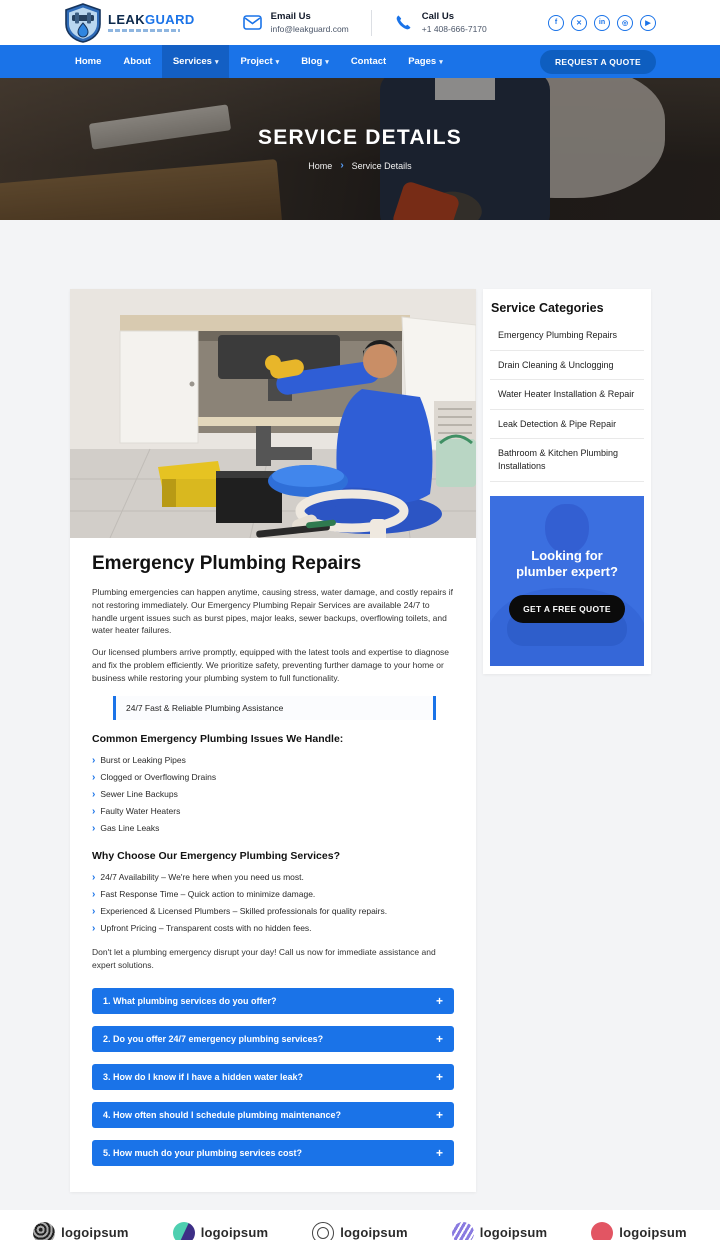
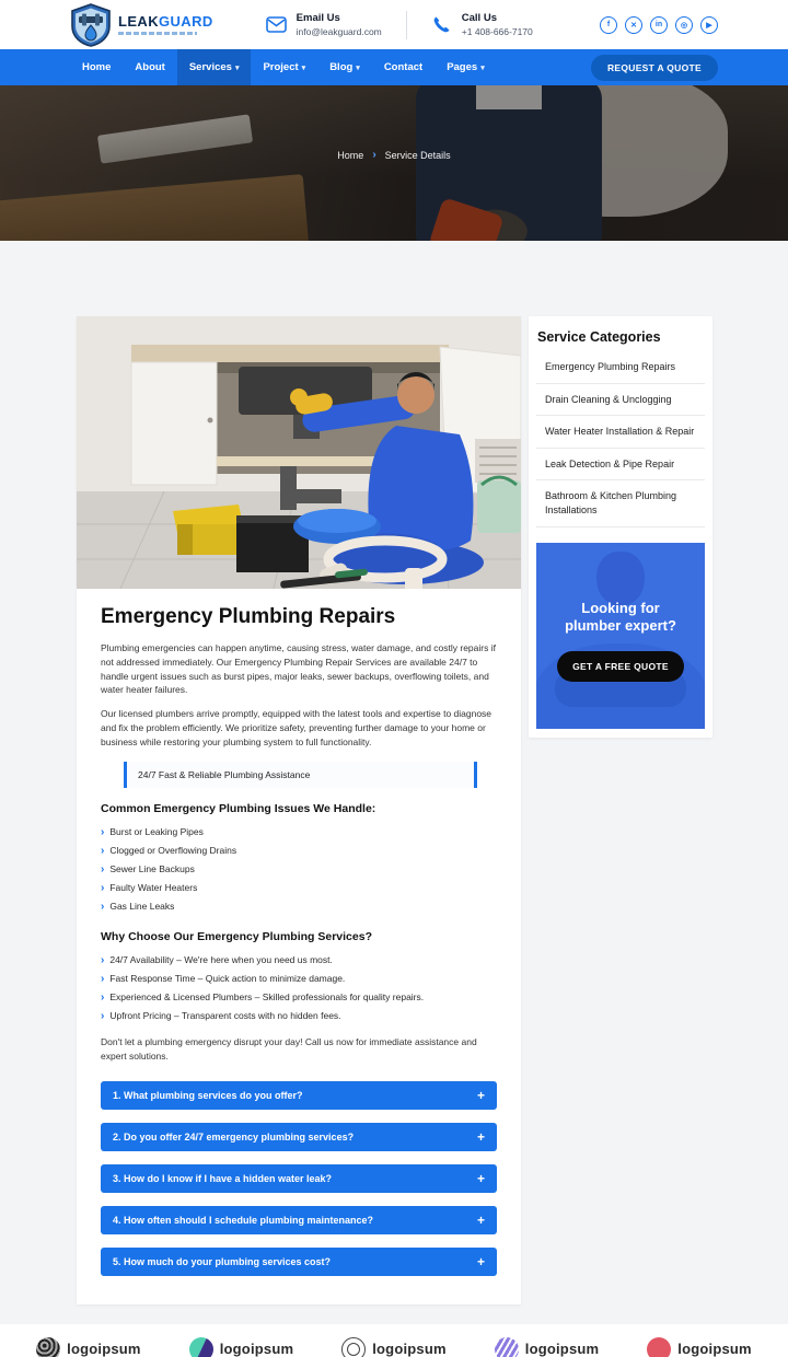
  LEAKGUARD
  Email Us
  info@leakguard.com
  Call Us
  +1 408-666-7170
  Home
  About
  Services
  Project
  Blog
  Contact
  Pages
  REQUEST A QUOTE
- SERVICE DETAILS
  Home
  ›
  Service Details
  Emergency Plumbing Repairs
- Plumbing emergencies can happen anytime, causing stress, water damage, and costly repairs if not restoring immediately. Our Emergency Plumbing Repair Services are available 24/7 to handle urgent issues such as burst pipes, major leaks, sewer backups, overflowing toilets, and water heater failures.
+ Plumbing emergencies can happen anytime, causing stress, water damage, and costly repairs if not addressed immediately. Our Emergency Plumbing Repair Services are available 24/7 to handle urgent issues such as burst pipes, major leaks, sewer backups, overflowing toilets, and water heater failures.
  Our licensed plumbers arrive promptly, equipped with the latest tools and expertise to diagnose and fix the problem efficiently. We prioritize safety, preventing further damage to your home or business while restoring your plumbing system to full functionality.
  24/7 Fast & Reliable Plumbing Assistance
  Common Emergency Plumbing Issues We Handle:
  ›
  Burst or Leaking Pipes
  ›
  Clogged or Overflowing Drains
  ›
  Sewer Line Backups
  ›
  Faulty Water Heaters
  ›
  Gas Line Leaks
  Why Choose Our Emergency Plumbing Services?
  ›
  24/7 Availability – We're here when you need us most.
  ›
  Fast Response Time – Quick action to minimize damage.
  ›
  Experienced & Licensed Plumbers – Skilled professionals for quality repairs.
  ›
  Upfront Pricing – Transparent costs with no hidden fees.
  Don't let a plumbing emergency disrupt your day! Call us now for immediate assistance and expert solutions.
  1. What plumbing services do you offer?
  +
  2. Do you offer 24/7 emergency plumbing services?
  +
  3. How do I know if I have a hidden water leak?
  +
  4. How often should I schedule plumbing maintenance?
  +
  5. How much do your plumbing services cost?
  +
  Service Categories
  Emergency Plumbing Repairs
  Drain Cleaning & Unclogging
  Water Heater Installation & Repair
  Leak Detection & Pipe Repair
  Bathroom & Kitchen Plumbing Installations
  Looking for
  plumber expert?
  GET A FREE QUOTE
  logoipsum
  logoipsum
  logoipsum
  logoipsum
  logoipsum
